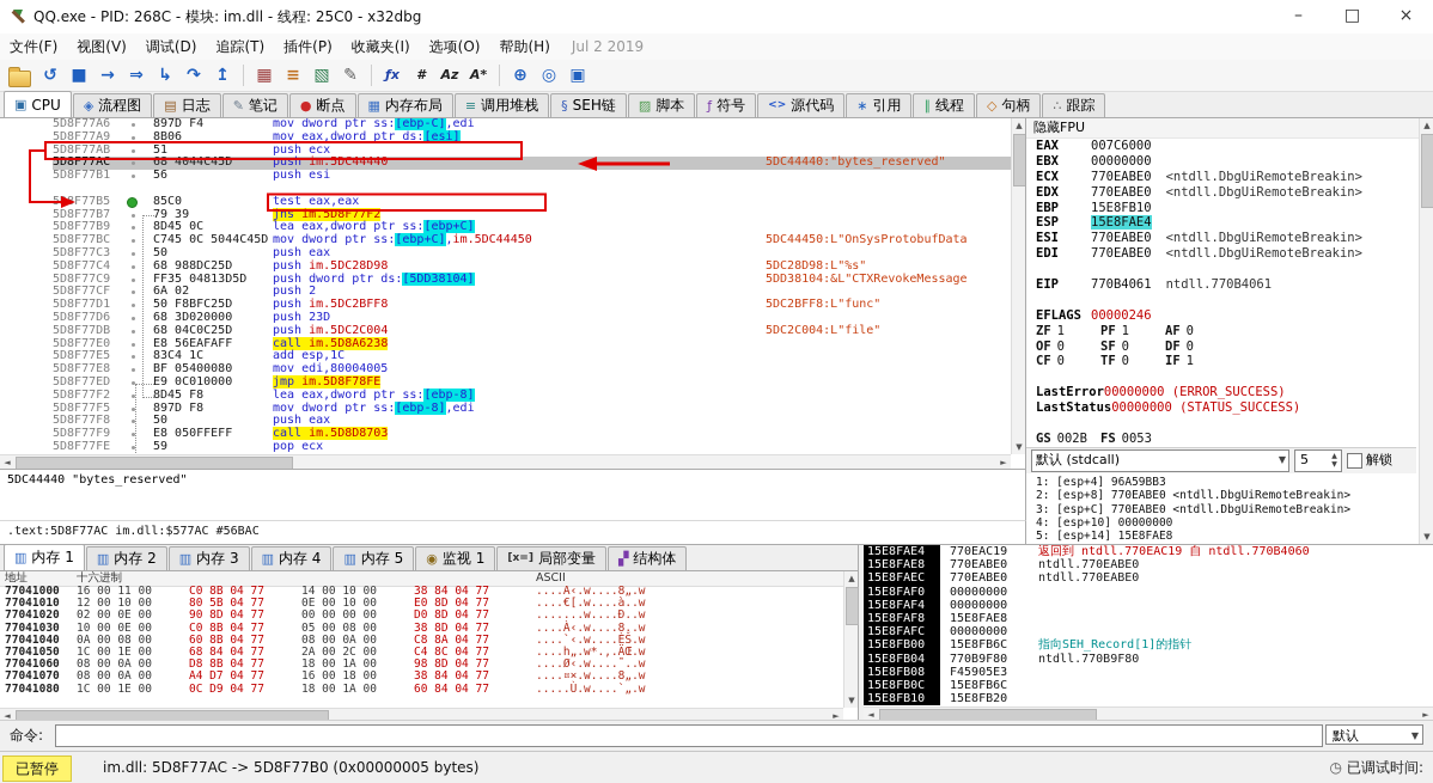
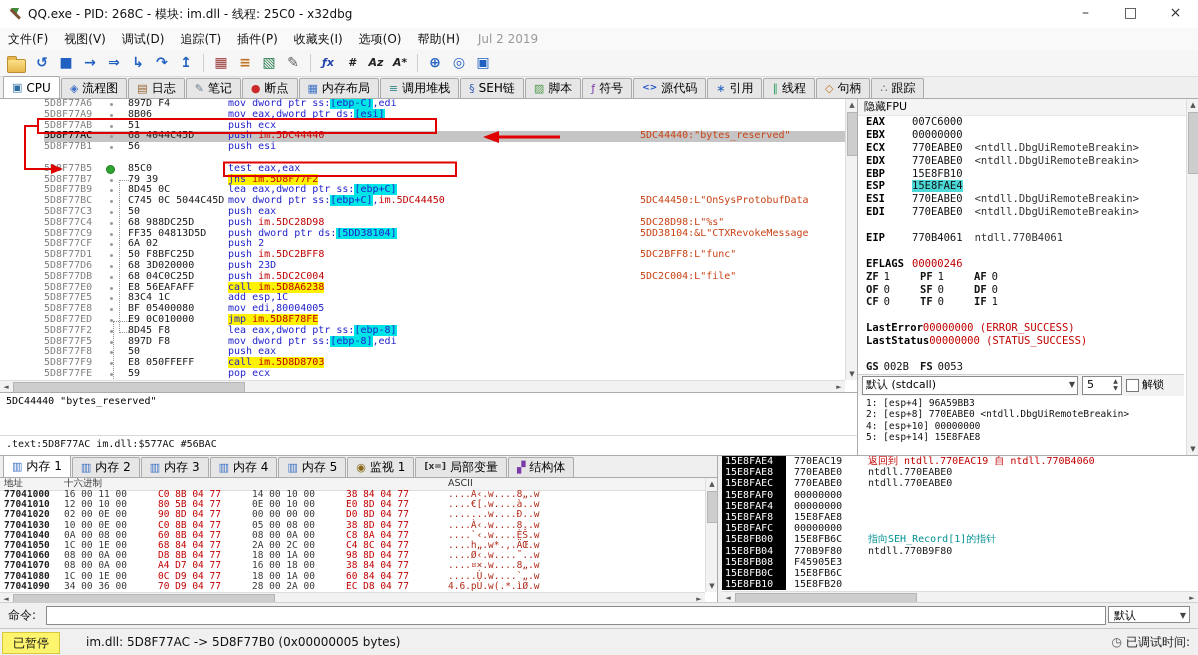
  QQ.exe - PID: 268C - 模块: im.dll - 线程: 25C0 - x32dbg
  –
  □
  ×
  文件(F)
  视图(V)
  调试(D)
  追踪(T)
  插件(P)
  收藏夹(I)
  选项(O)
  帮助(H)
  Jul 2 2019
  ↺
  ■
  →
  ⇒
  ↳
  ↷
  ↥
  ▦
  ≡
  ▧
  ✎
  ƒx
  #
  Az
  A*
  ⊕
  ◎
  ▣
  ▣
  CPU
  ◈
  流程图
  ▤
  日志
  ✎
  笔记
  ●
  断点
  ▦
  内存布局
  ≡
  调用堆栈
  §
  SEH链
  ▨
  脚本
  ƒ
  符号
  <>
  源代码
  ∗
  引用
  ∥
  线程
  ◇
  句柄
  ∴
  跟踪
  5D8F77A6
  897D F4
  mov dword ptr ss:[ebp-C],edi
  5D8F77A9
  8B06
  mov eax,dword ptr ds:[esi]
  5D8F77AB
  51
  push ecx
  5D8F77AC
  68 4044C45D
  push im.5DC44440
  5DC44440:"bytes_reserved"
  5D8F77B1
  56
  push esi
  85C0
  test eax,eax
  5D8F77B7
  79 39
  jns im.5D8F77F2
  5D8F77B9
  8D45 0C
  lea eax,dword ptr ss:[ebp+C]
  5D8F77BC
  C745 0C 5044C45D
  mov dword ptr ss:[ebp+C],im.5DC44450
  5DC44450:L"OnSysProtobufData
  5D8F77C3
  50
  push eax
  5D8F77C4
  68 988DC25D
  push im.5DC28D98
  5DC28D98:L"%s"
  5D8F77C9
  FF35 04813D5D
  push dword ptr ds:[5DD38104]
  5DD38104:&L"CTXRevokeMessage
  5D8F77CF
  6A 02
  push 2
  5D8F77D1
  50 F8BFC25D
  push im.5DC2BFF8
  5DC2BFF8:L"func"
  5D8F77D6
  68 3D020000
  push 23D
  5D8F77DB
  68 04C0C25D
  push im.5DC2C004
  5DC2C004:L"file"
  5D8F77E0
  E8 56EAFAFF
  call im.5D8A6238
  5D8F77E5
  83C4 1C
  add esp,1C
  5D8F77E8
  BF 05400080
  mov edi,80004005
  5D8F77ED
  E9 0C010000
  jmp im.5D8F78FE
  5D8F77F2
  8D45 F8
  lea eax,dword ptr ss:[ebp-8]
  5D8F77F5
  897D F8
  mov dword ptr ss:[ebp-8],edi
  5D8F77F8
  50
  push eax
  5D8F77F9
  E8 050FFEFF
  call im.5D8D8703
  5D8F77FE
  59
  pop ecx
  ▲
  ▼
  ◄
  ►
  5DC44440 "bytes_reserved"
  .text:5D8F77AC im.dll:$577AC #56BAC
  隐藏FPU
  EAX 007C6000
  EBX 00000000
  ECX 770EABE0 <ntdll.DbgUiRemoteBreakin>
  EDX 770EABE0 <ntdll.DbgUiRemoteBreakin>
  EBP 15E8FB10
  ESP 15E8FAE4
  ESI 770EABE0 <ntdll.DbgUiRemoteBreakin>
  EDI 770EABE0 <ntdll.DbgUiRemoteBreakin>
  EIP 770B4061 ntdll.770B4061
  EFLAGS 00000246
  ZF 1 PF 1 AF 0
  OF 0 SF 0 DF 0
  CF 0 TF 0 IF 1
  LastError00000000 (ERROR_SUCCESS)
  LastStatus00000000 (STATUS_SUCCESS)
  GS 002B FS 0053
  默认 (stdcall)
  ▼
  5
  解锁
  1: [esp+4] 96A59BB3
  2: [esp+8] 770EABE0 <ntdll.DbgUiRemoteBreakin>
- 3: [esp+C] 770EABE0 <ntdll.DbgUiRemoteBreakin>
  4: [esp+10] 00000000
  5: [esp+14] 15E8FAE8
  ▲
  ▼
  ▥
  内存 1
  ▥
  内存 2
  ▥
  内存 3
  ▥
  内存 4
  ▥
  内存 5
  ◉
  监视 1
  [x=]
  局部变量
  ▞
  结构体
  地址
  十六进制
  ASCII
  77041000
  16 00 11 00
  C0 8B 04 77
  14 00 10 00
  38 84 04 77
  ....À‹.w....8„.w
  77041010
  12 00 10 00
  80 5B 04 77
  0E 00 10 00
  E0 8D 04 77
  ....€[.w....à..w
  77041020
  02 00 0E 00
  90 8D 04 77
  00 00 00 00
  D0 8D 04 77
  .......w....Ð..w
  77041030
  10 00 0E 00
  C0 8B 04 77
  05 00 08 00
  38 8D 04 77
  ....À‹.w....8..w
  77041040
  0A 00 08 00
  60 8B 04 77
  08 00 0A 00
  C8 8A 04 77
  ....`‹.w....ÈŠ.w
  77041050
  1C 00 1E 00
  68 84 04 77
  2A 00 2C 00
  C4 8C 04 77
  ....h„.w*.,.ÄŒ.w
  77041060
  08 00 0A 00
  D8 8B 04 77
  18 00 1A 00
  98 8D 04 77
  ....Ø‹.w....˜..w
  77041070
  08 00 0A 00
  A4 D7 04 77
  16 00 18 00
  38 84 04 77
  ....¤×.w....8„.w
  77041080
  1C 00 1E 00
  0C D9 04 77
  18 00 1A 00
  60 84 04 77
  .....Ù.w....`„.w
+ 77041090
+ 34 00 36 00
+ 70 D9 04 77
+ 28 00 2A 00
+ EC D8 04 77
+ 4.6.pÙ.w(.*.ìØ.w
  ▲
  ▼
  ◄
  ►
  15E8FAE4
  770EAC19
  返回到 ntdll.770EAC19 自 ntdll.770B4060
  15E8FAE8
  770EABE0
  ntdll.770EABE0
  15E8FAEC
  770EABE0
  ntdll.770EABE0
  15E8FAF0
  00000000
  15E8FAF4
  00000000
  15E8FAF8
  15E8FAE8
  15E8FAFC
  00000000
  15E8FB00
  15E8FB6C
  指向SEH_Record[1]的指针
  15E8FB04
  770B9F80
  ntdll.770B9F80
  15E8FB08
  F45905E3
  15E8FB0C
  15E8FB6C
  15E8FB10
  15E8FB20
  ◄
  ►
  命令:
  默认
  ▼
  已暂停
  im.dll: 5D8F77AC -> 5D8F77B0 (0x00000005 bytes)
  ◷
  已调试时间:
